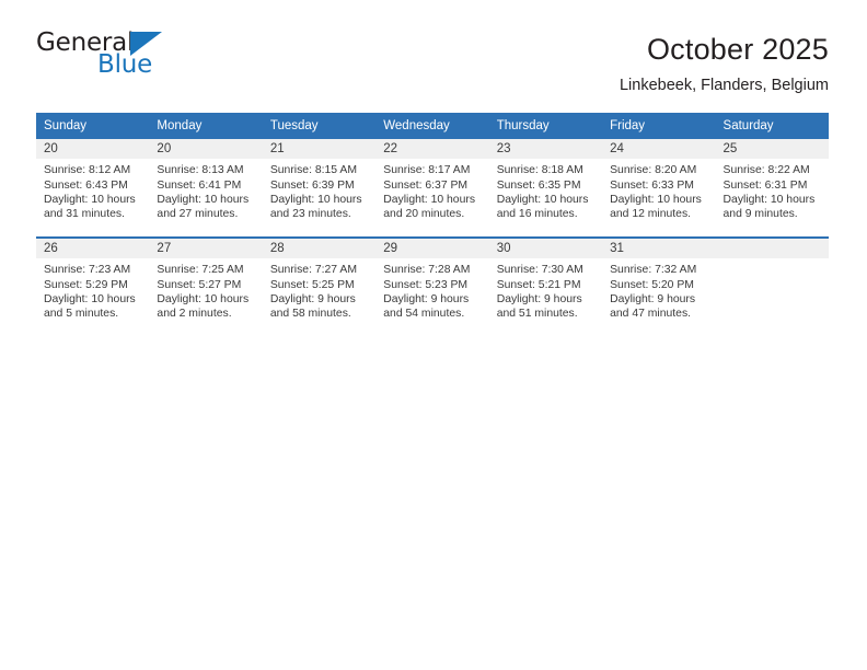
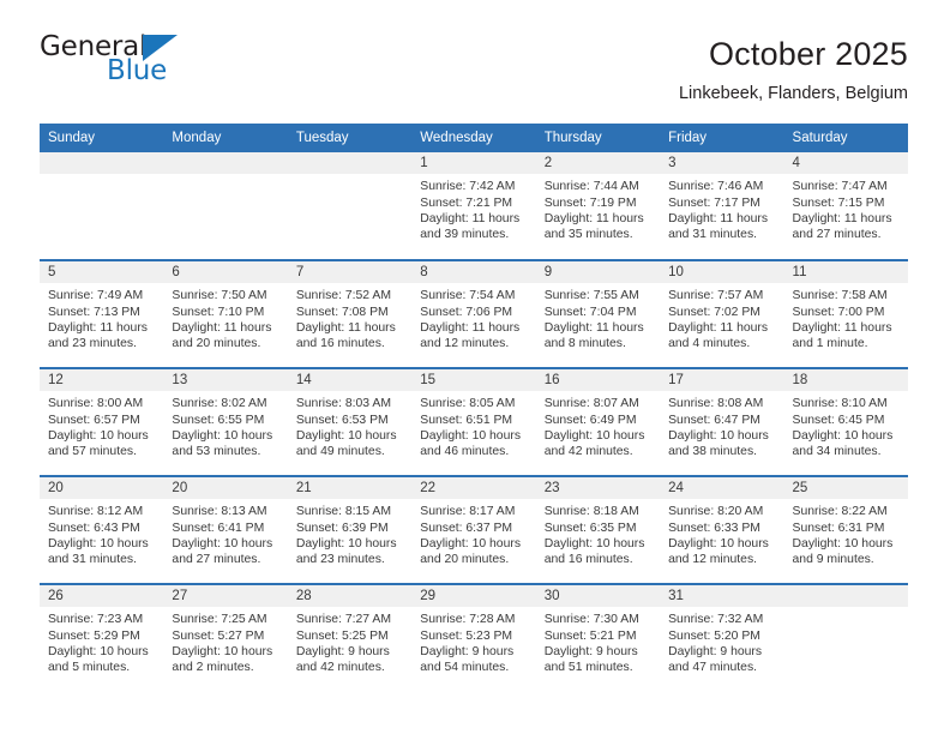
  General
  Blue
  October 2025
  Linkebeek, Flanders, Belgium
  Sunday	Monday	Tuesday	Wednesday	Thursday	Friday	Saturday
+ 			1Sunrise: 7:42 AMSunset: 7:21 PMDaylight: 11 hoursand 39 minutes.	2Sunrise: 7:44 AMSunset: 7:19 PMDaylight: 11 hoursand 35 minutes.	3Sunrise: 7:46 AMSunset: 7:17 PMDaylight: 11 hoursand 31 minutes.	4Sunrise: 7:47 AMSunset: 7:15 PMDaylight: 11 hoursand 27 minutes.
+ 5Sunrise: 7:49 AMSunset: 7:13 PMDaylight: 11 hoursand 23 minutes.	6Sunrise: 7:50 AMSunset: 7:10 PMDaylight: 11 hoursand 20 minutes.	7Sunrise: 7:52 AMSunset: 7:08 PMDaylight: 11 hoursand 16 minutes.	8Sunrise: 7:54 AMSunset: 7:06 PMDaylight: 11 hoursand 12 minutes.	9Sunrise: 7:55 AMSunset: 7:04 PMDaylight: 11 hoursand 8 minutes.	10Sunrise: 7:57 AMSunset: 7:02 PMDaylight: 11 hoursand 4 minutes.	11Sunrise: 7:58 AMSunset: 7:00 PMDaylight: 11 hoursand 1 minute.
+ 12Sunrise: 8:00 AMSunset: 6:57 PMDaylight: 10 hoursand 57 minutes.	13Sunrise: 8:02 AMSunset: 6:55 PMDaylight: 10 hoursand 53 minutes.	14Sunrise: 8:03 AMSunset: 6:53 PMDaylight: 10 hoursand 49 minutes.	15Sunrise: 8:05 AMSunset: 6:51 PMDaylight: 10 hoursand 46 minutes.	16Sunrise: 8:07 AMSunset: 6:49 PMDaylight: 10 hoursand 42 minutes.	17Sunrise: 8:08 AMSunset: 6:47 PMDaylight: 10 hoursand 38 minutes.	18Sunrise: 8:10 AMSunset: 6:45 PMDaylight: 10 hoursand 34 minutes.
  20Sunrise: 8:12 AMSunset: 6:43 PMDaylight: 10 hoursand 31 minutes.	20Sunrise: 8:13 AMSunset: 6:41 PMDaylight: 10 hoursand 27 minutes.	21Sunrise: 8:15 AMSunset: 6:39 PMDaylight: 10 hoursand 23 minutes.	22Sunrise: 8:17 AMSunset: 6:37 PMDaylight: 10 hoursand 20 minutes.	23Sunrise: 8:18 AMSunset: 6:35 PMDaylight: 10 hoursand 16 minutes.	24Sunrise: 8:20 AMSunset: 6:33 PMDaylight: 10 hoursand 12 minutes.	25Sunrise: 8:22 AMSunset: 6:31 PMDaylight: 10 hoursand 9 minutes.
- 26Sunrise: 7:23 AMSunset: 5:29 PMDaylight: 10 hoursand 5 minutes.	27Sunrise: 7:25 AMSunset: 5:27 PMDaylight: 10 hoursand 2 minutes.	28Sunrise: 7:27 AMSunset: 5:25 PMDaylight: 9 hoursand 58 minutes.	29Sunrise: 7:28 AMSunset: 5:23 PMDaylight: 9 hoursand 54 minutes.	30Sunrise: 7:30 AMSunset: 5:21 PMDaylight: 9 hoursand 51 minutes.	31Sunrise: 7:32 AMSunset: 5:20 PMDaylight: 9 hoursand 47 minutes.
+ 26Sunrise: 7:23 AMSunset: 5:29 PMDaylight: 10 hoursand 5 minutes.	27Sunrise: 7:25 AMSunset: 5:27 PMDaylight: 10 hoursand 2 minutes.	28Sunrise: 7:27 AMSunset: 5:25 PMDaylight: 9 hoursand 42 minutes.	29Sunrise: 7:28 AMSunset: 5:23 PMDaylight: 9 hoursand 54 minutes.	30Sunrise: 7:30 AMSunset: 5:21 PMDaylight: 9 hoursand 51 minutes.	31Sunrise: 7:32 AMSunset: 5:20 PMDaylight: 9 hoursand 47 minutes.
